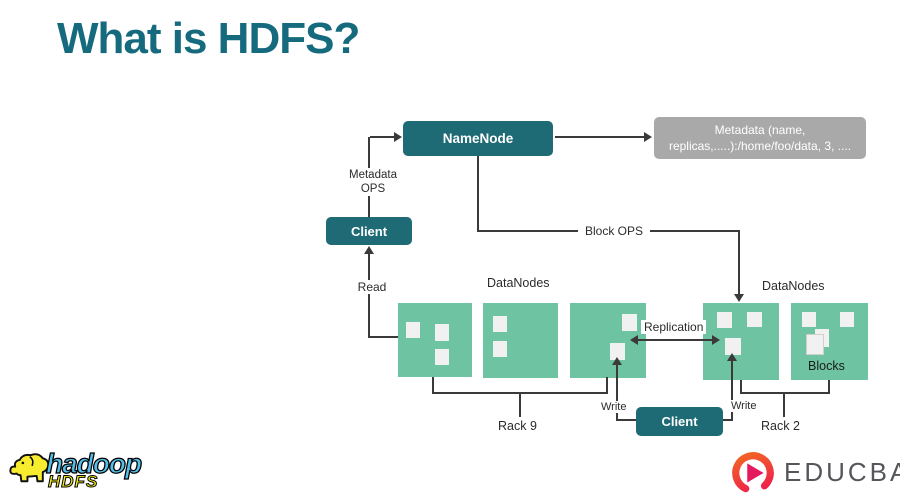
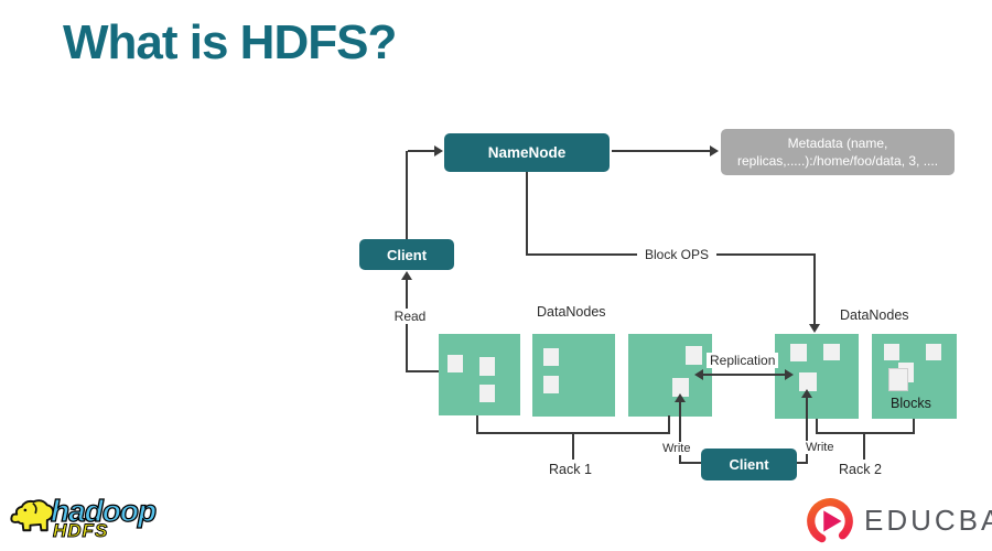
  What is HDFS?
- Metadata
- OPS
  NameNode
  Metadata (name,
  replicas,.....):/home/foo/data, 3, ....
  Block OPS
  Client
  Read
  DataNodes
  DataNodes
  Blocks
  Replication
- Rack 9
+ Rack 1
  Write
  Client
  Write
  Rack 2
  hadoop
  HDFS
  EDUCB
